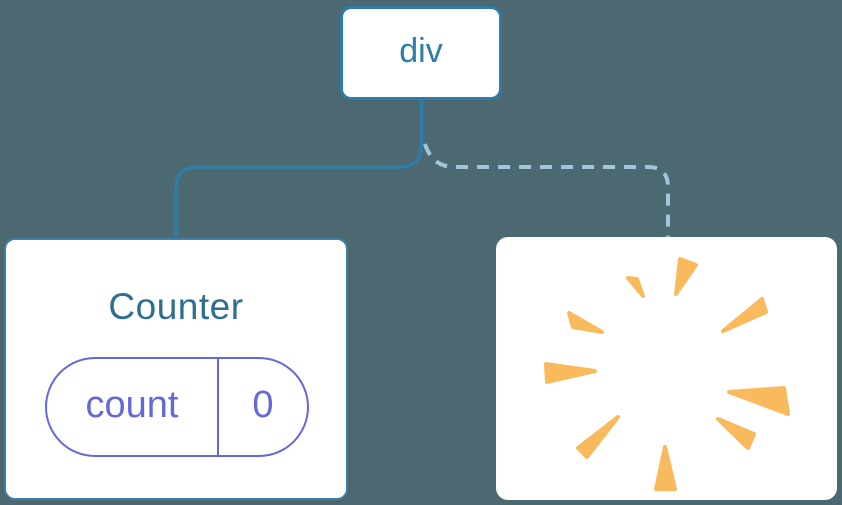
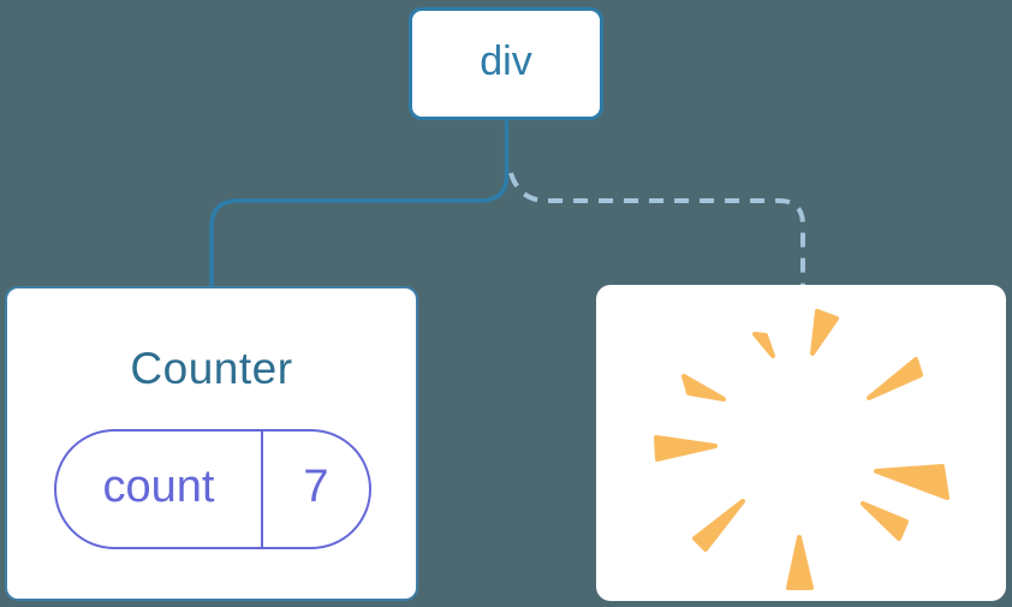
  div
  Counter
  count
- 0
+ 7
